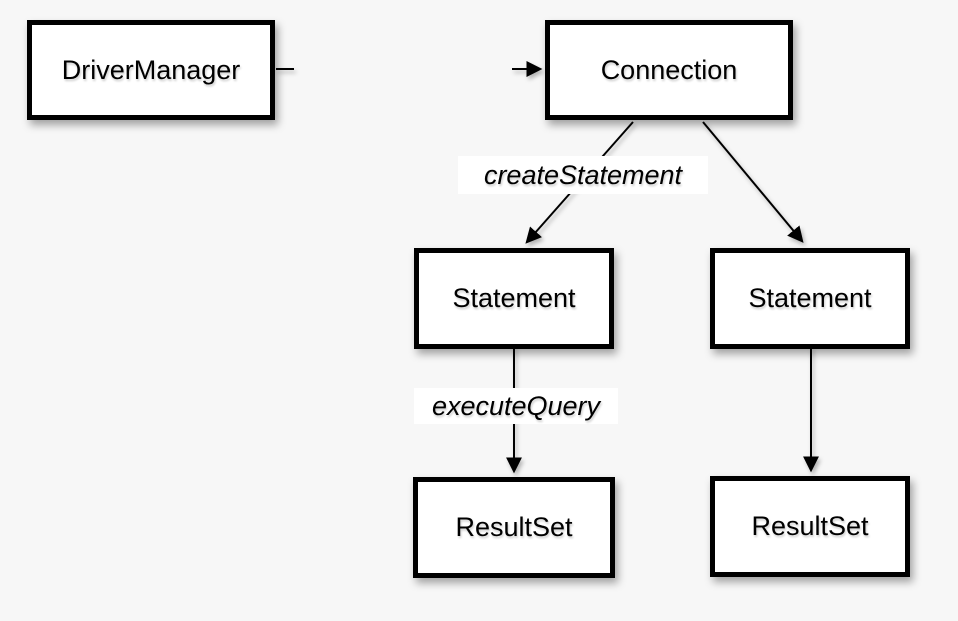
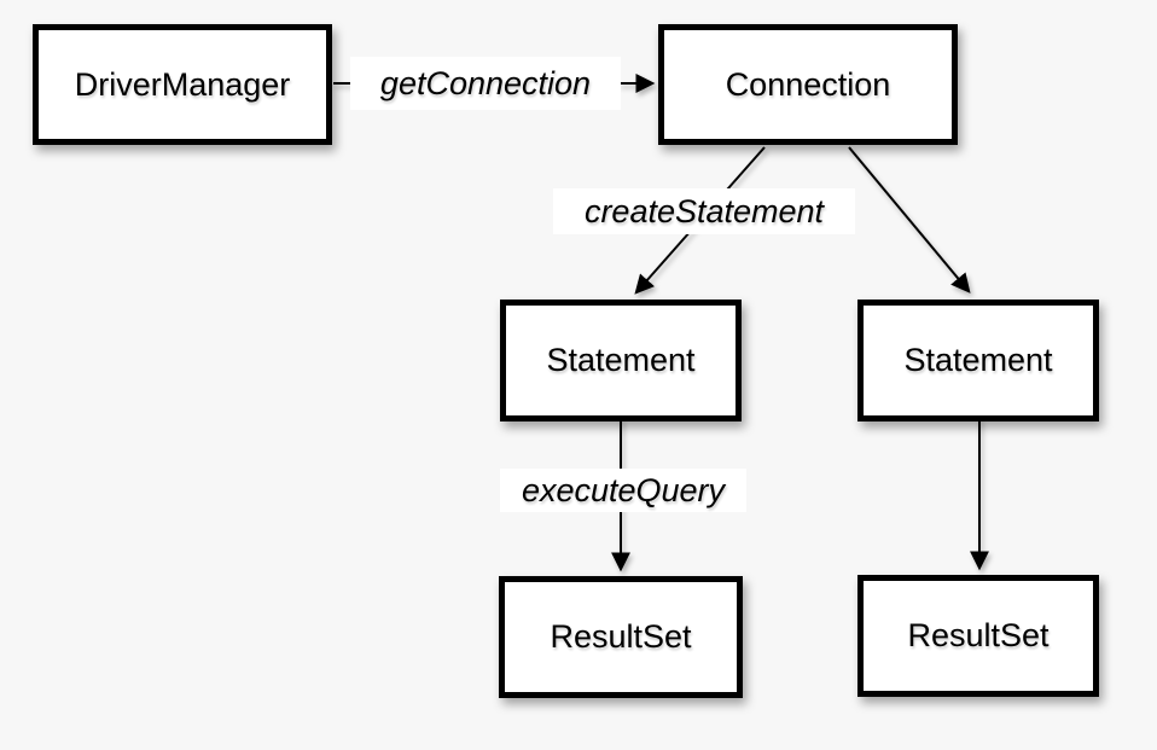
  DriverManager
  Connection
  Statement
  Statement
  ResultSet
  ResultSet
+ getConnection
  createStatement
  executeQuery
